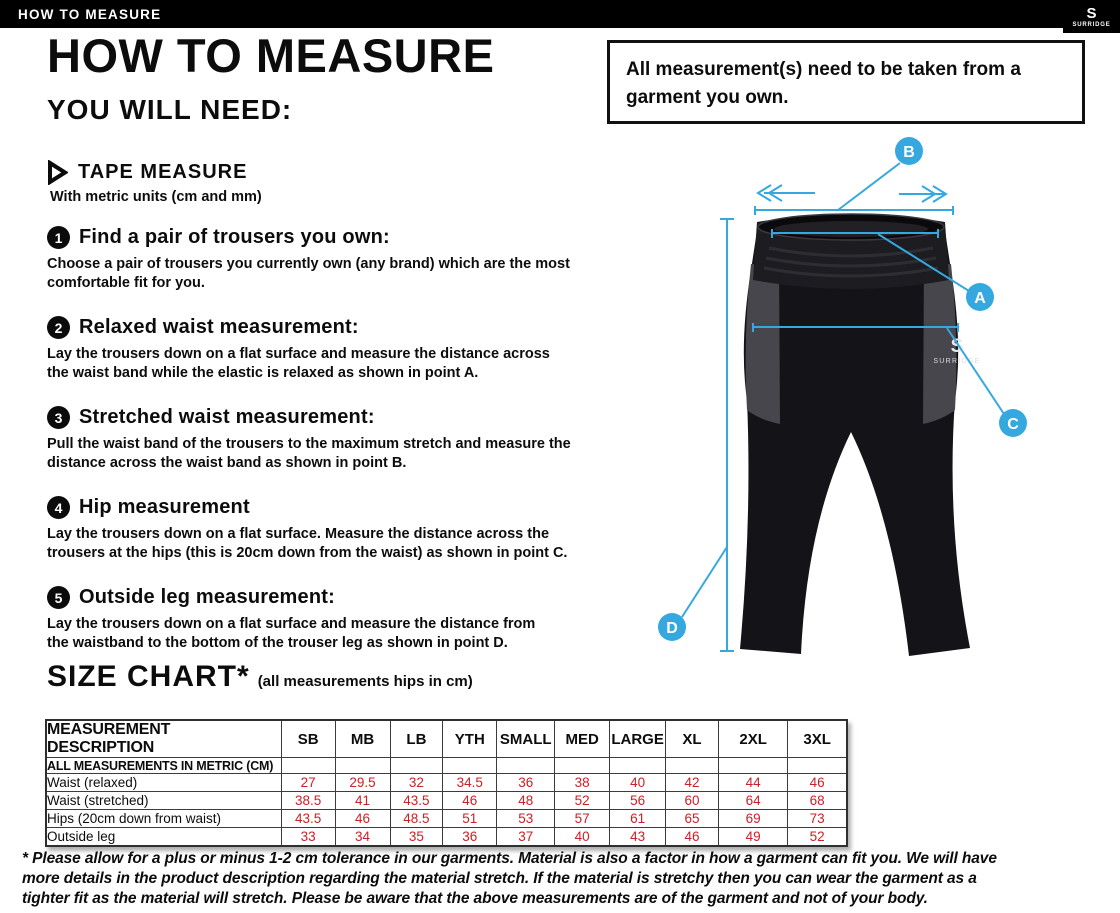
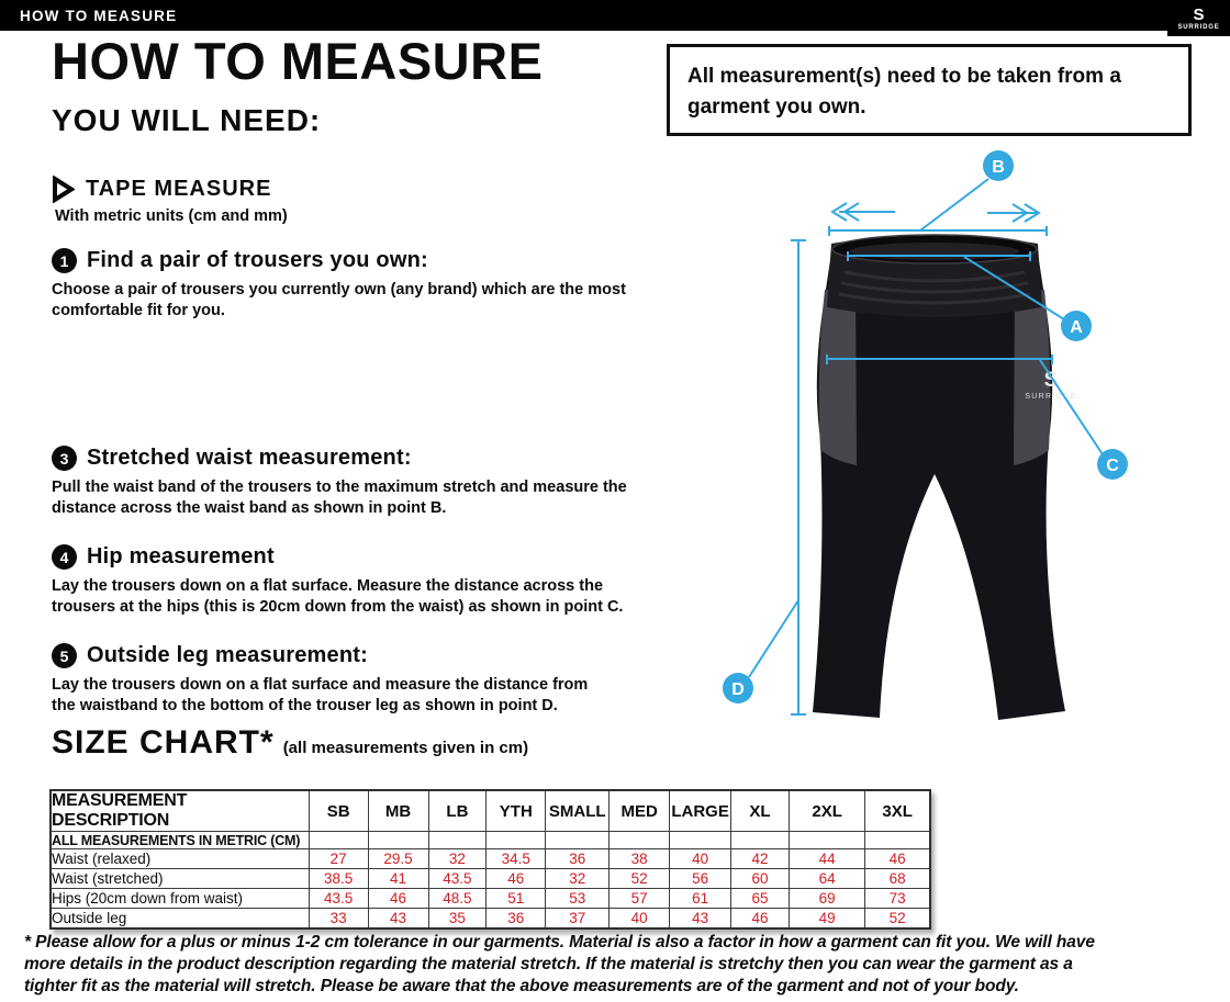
  HOW TO MEASURE
  S
  HOW TO MEASURE
  All measurement(s) need to be taken from a
  garment you own.
  YOU WILL NEED:
  TAPE MEASURE
  With metric units (cm and mm)
  1
  Find a pair of trousers you own:
  Choose a pair of trousers you currently own (any brand) which are the most
  comfortable fit for you.
- 2
- Relaxed waist measurement:
- Lay the trousers down on a flat surface and measure the distance across
- the waist band while the elastic is relaxed as shown in point A.
  3
  Stretched waist measurement:
  Pull the waist band of the trousers to the maximum stretch and measure the
  distance across the waist band as shown in point B.
  4
  Hip measurement
  Lay the trousers down on a flat surface. Measure the distance across the
  trousers at the hips (this is 20cm down from the waist) as shown in point C.
  5
  Outside leg measurement:
  Lay the trousers down on a flat surface and measure the distance from
  the waistband to the bottom of the trouser leg as shown in point D.
  S
  B
  A
  C
  D
  SIZE CHART*
- (all measurements hips in cm)
+ (all measurements given in cm)
  MEASUREMENT DESCRIPTION	SB	MB	LB	YTH	SMALL	MED	LARGE	XL	2XL	3XL
  ALL MEASUREMENTS IN METRIC (CM)
  Waist (relaxed)	27	29.5	32	34.5	36	38	40	42	44	46
- Waist (stretched)	38.5	41	43.5	46	48	52	56	60	64	68
+ Waist (stretched)	38.5	41	43.5	46	32	52	56	60	64	68
  Hips (20cm down from waist)	43.5	46	48.5	51	53	57	61	65	69	73
- Outside leg	33	34	35	36	37	40	43	46	49	52
+ Outside leg	33	43	35	36	37	40	43	46	49	52
  * Please allow for a plus or minus 1-2 cm tolerance in our garments. Material is also a factor in how a garment can fit you. We will have
  more details in the product description regarding the material stretch. If the material is stretchy then you can wear the garment as a
  tighter fit as the material will stretch. Please be aware that the above measurements are of the garment and not of your body.
